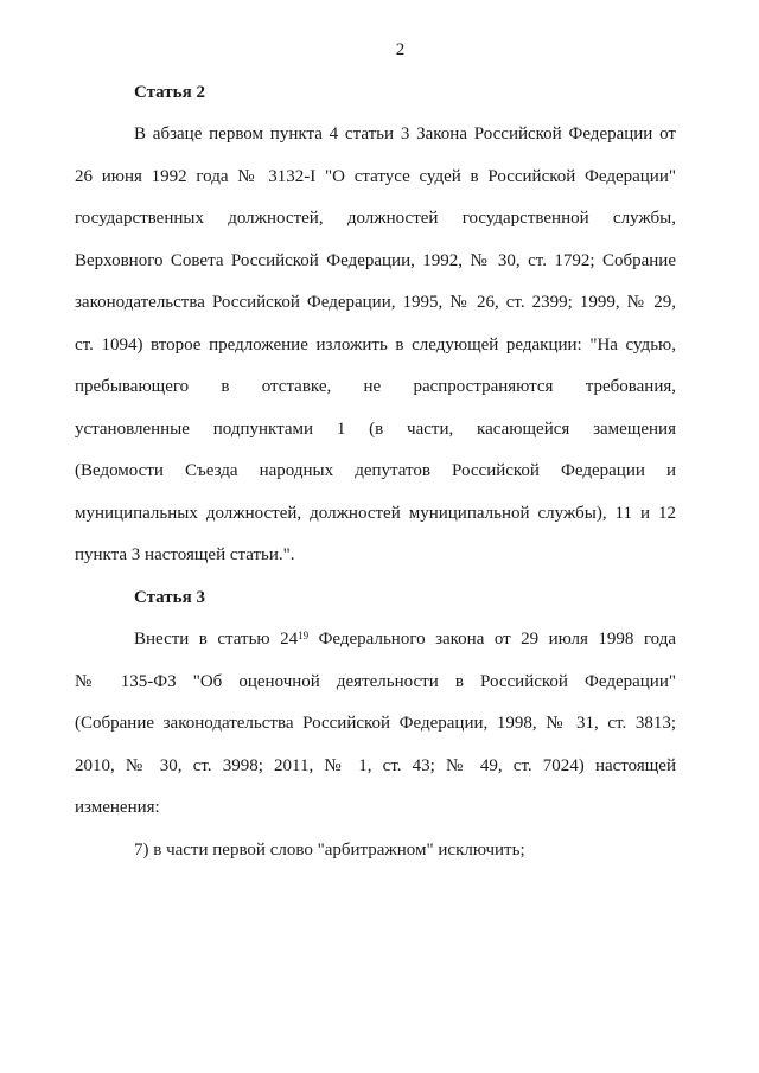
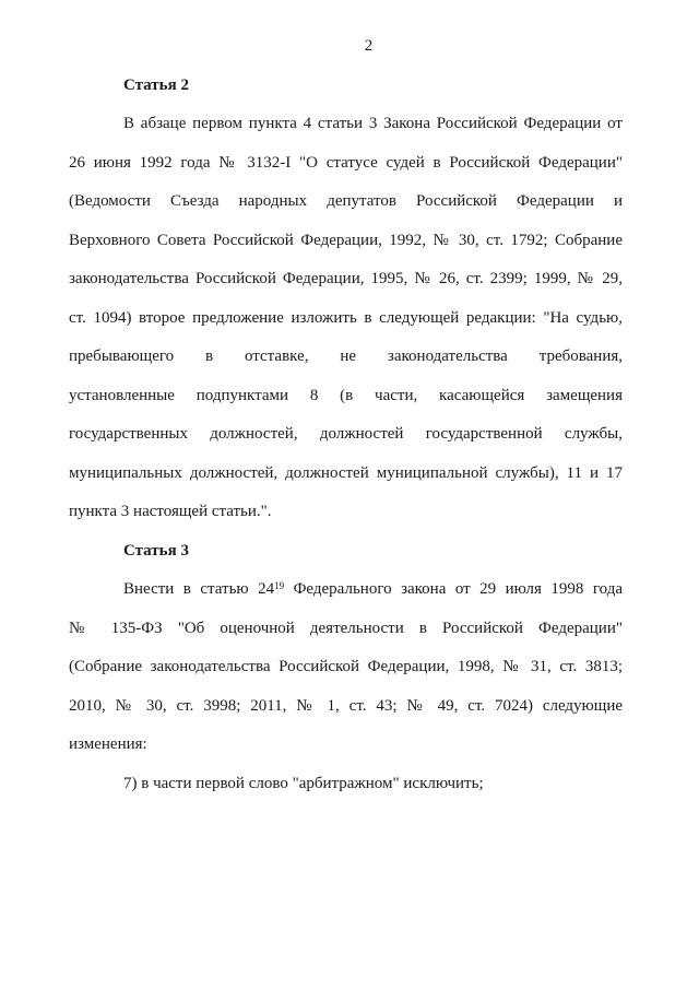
  2
  Статья 2
  В абзаце первом пункта 4 статьи 3 Закона Российской Федерации от
  26 июня 1992 года № 3132-I "О статусе судей в Российской Федерации"
- государственных должностей, должностей государственной службы,
+ (Ведомости Съезда народных депутатов Российской Федерации и
  Верховного Совета Российской Федерации, 1992, № 30, ст. 1792; Собрание
  законодательства Российской Федерации, 1995, № 26, ст. 2399; 1999, № 29,
  ст. 1094) второе предложение изложить в следующей редакции: "На судью,
- пребывающего в отставке, не распространяются требования,
+ пребывающего в отставке, не законодательства требования,
- установленные подпунктами 1 (в части, касающейся замещения
+ установленные подпунктами 8 (в части, касающейся замещения
- (Ведомости Съезда народных депутатов Российской Федерации и
+ государственных должностей, должностей государственной службы,
- муниципальных должностей, должностей муниципальной службы), 11 и 12
+ муниципальных должностей, должностей муниципальной службы), 11 и 17
  пункта 3 настоящей статьи.".
  Статья 3
  Внести в статью 2419 Федерального закона от 29 июля 1998 года
  № 135-ФЗ "Об оценочной деятельности в Российской Федерации"
  (Собрание законодательства Российской Федерации, 1998, № 31, ст. 3813;
- 2010, № 30, ст. 3998; 2011, № 1, ст. 43; № 49, ст. 7024) настоящей
+ 2010, № 30, ст. 3998; 2011, № 1, ст. 43; № 49, ст. 7024) следующие
  изменения:
  7) в части первой слово "арбитражном" исключить;
